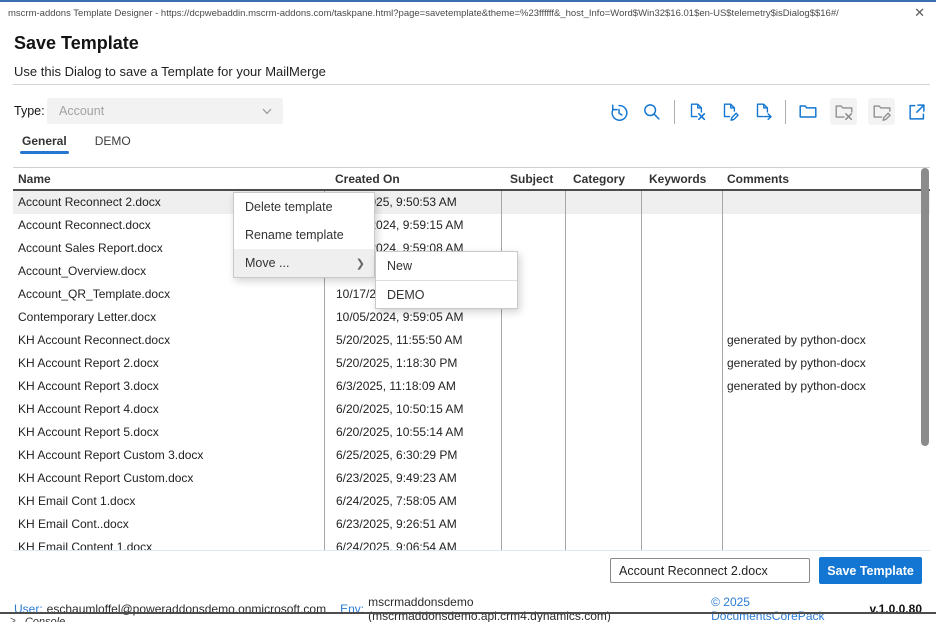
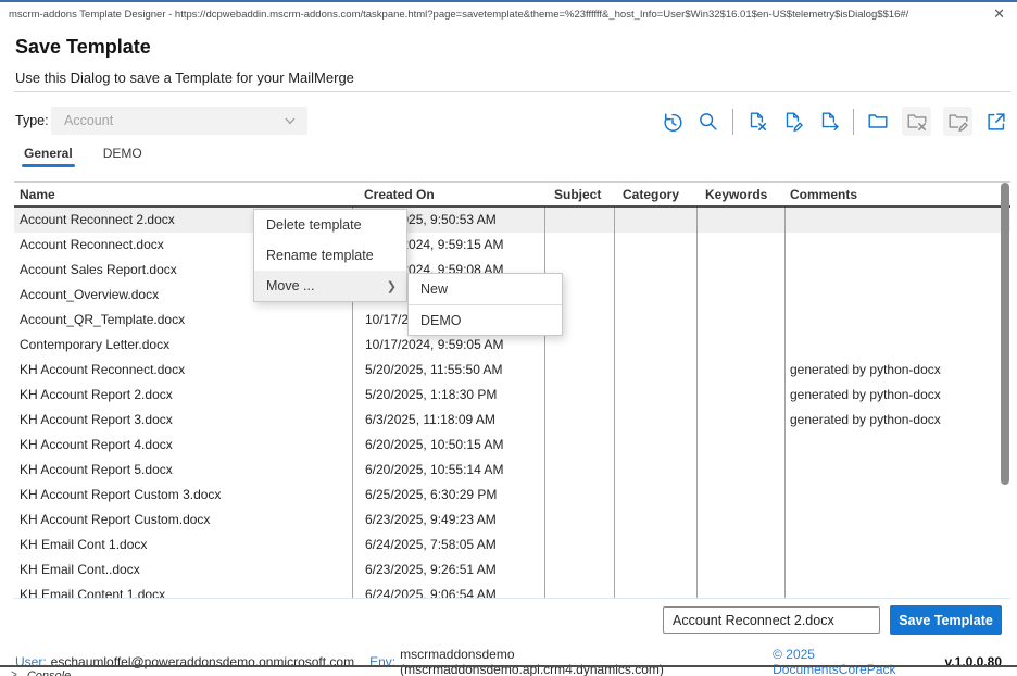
- mscrm-addons Template Designer - https://dcpwebaddin.mscrm-addons.com/taskpane.html?page=savetemplate&theme=%23ffffff&_host_Info=Word$Win32$16.01$en-US$telemetry$isDialog$$16#/
+ mscrm-addons Template Designer - https://dcpwebaddin.mscrm-addons.com/taskpane.html?page=savetemplate&theme=%23ffffff&_host_Info=User$Win32$16.01$en-US$telemetry$isDialog$$16#/
  ✕
  Save Template
  Use this Dialog to save a Template for your MailMerge
  Type:
  Account
  General
  DEMO
  Name
  Created On
  Subject
  Category
  Keywords
  Comments
  Account Reconnect 2.docx
  Account Reconnect.docx
  Account Sales Report.docx
  Account_Overview.docx
  Account_QR_Template.docx
  Contemporary Letter.docx
- 10/05/2024, 9:59:05 AM
+ 10/17/2024, 9:59:05 AM
  KH Account Reconnect.docx
  5/20/2025, 11:55:50 AM
  generated by python-docx
  KH Account Report 2.docx
  5/20/2025, 1:18:30 PM
  generated by python-docx
  KH Account Report 3.docx
  6/3/2025, 11:18:09 AM
  generated by python-docx
  KH Account Report 4.docx
  6/20/2025, 10:50:15 AM
  KH Account Report 5.docx
  6/20/2025, 10:55:14 AM
  KH Account Report Custom 3.docx
  6/25/2025, 6:30:29 PM
  KH Account Report Custom.docx
  6/23/2025, 9:49:23 AM
  KH Email Cont 1.docx
  6/24/2025, 7:58:05 AM
  KH Email Cont..docx
  6/23/2025, 9:26:51 AM
  KH Email Content 1.docx
  6/24/2025, 9:06:54 AM
  Delete template
  Rename template
  Move ...
  ❯
  New
  DEMO
  Account Reconnect 2.docx
  Save Template
  User:
  eschaumloffel@poweraddonsdemo.onmicrosoft.com
  Env:
  mscrmaddonsdemo (mscrmaddonsdemo.api.crm4.dynamics.com)
  © 2025 DocumentsCorePack
  v.1.0.0.80
